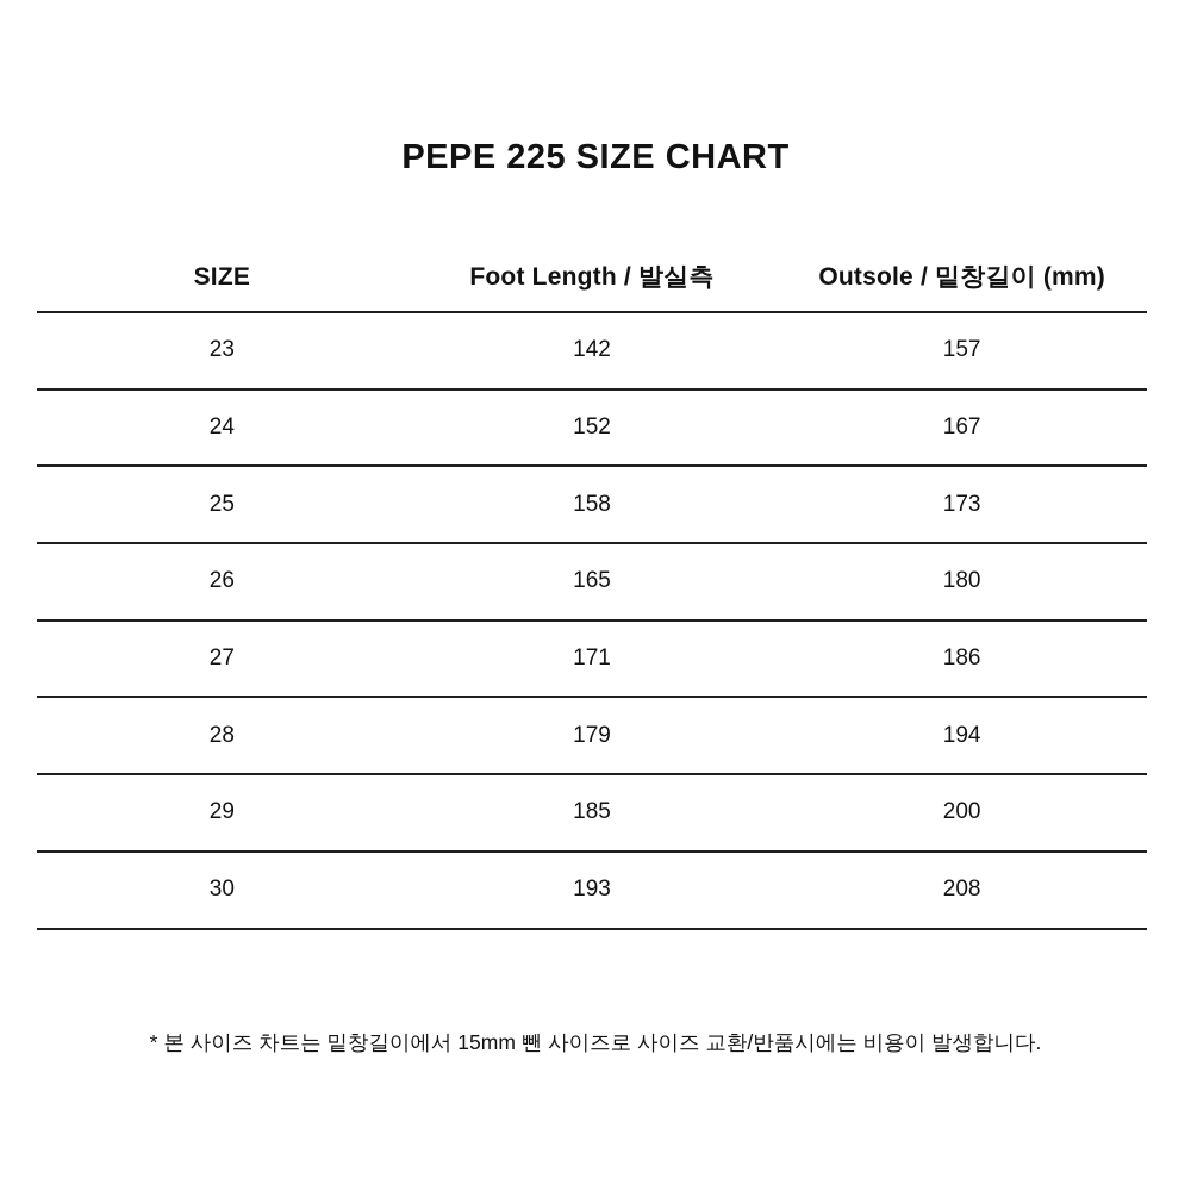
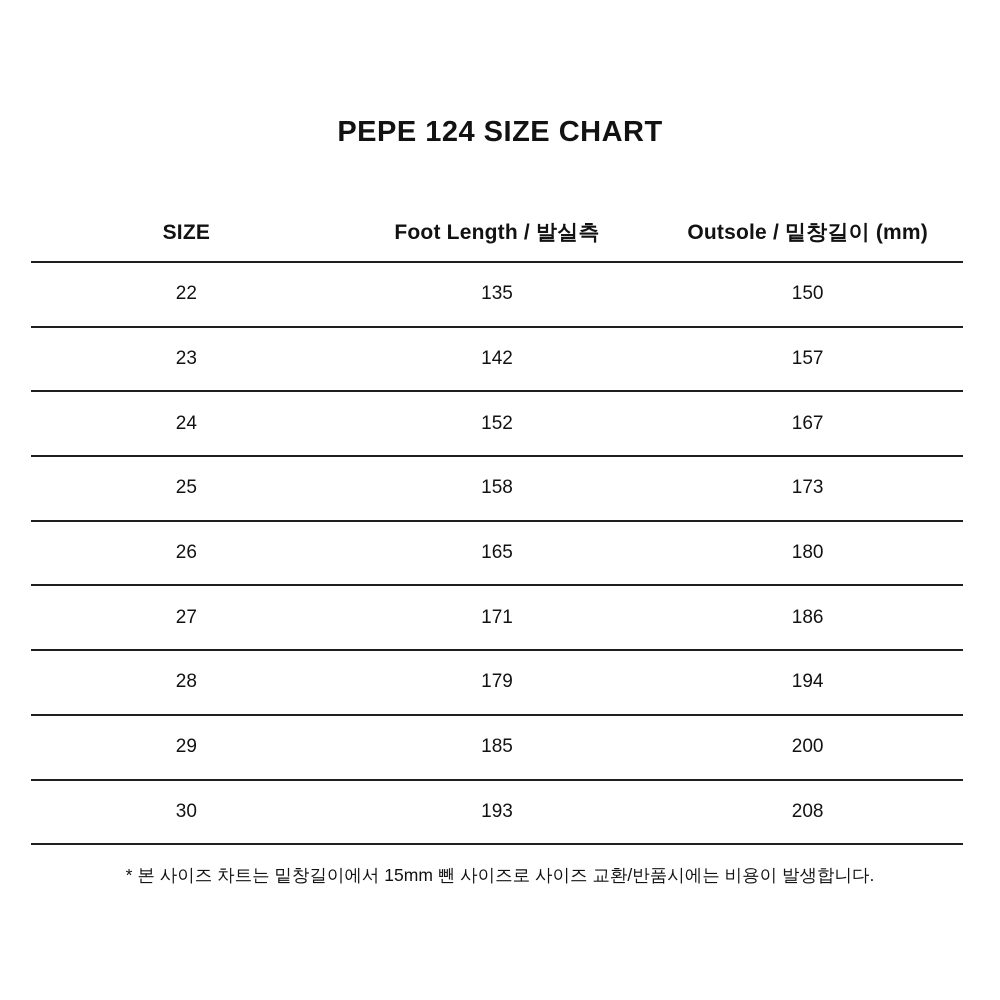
- PEPE 225 SIZE CHART
+ PEPE 124 SIZE CHART
  SIZE	Foot Length / 발실측	Outsole / 밑창길이 (mm)
+ 22	135	150
  23	142	157
  24	152	167
  25	158	173
  26	165	180
  27	171	186
  28	179	194
  29	185	200
  30	193	208
  * 본 사이즈 차트는 밑창길이에서 15mm 뺀 사이즈로 사이즈 교환/반품시에는 비용이 발생합니다.
